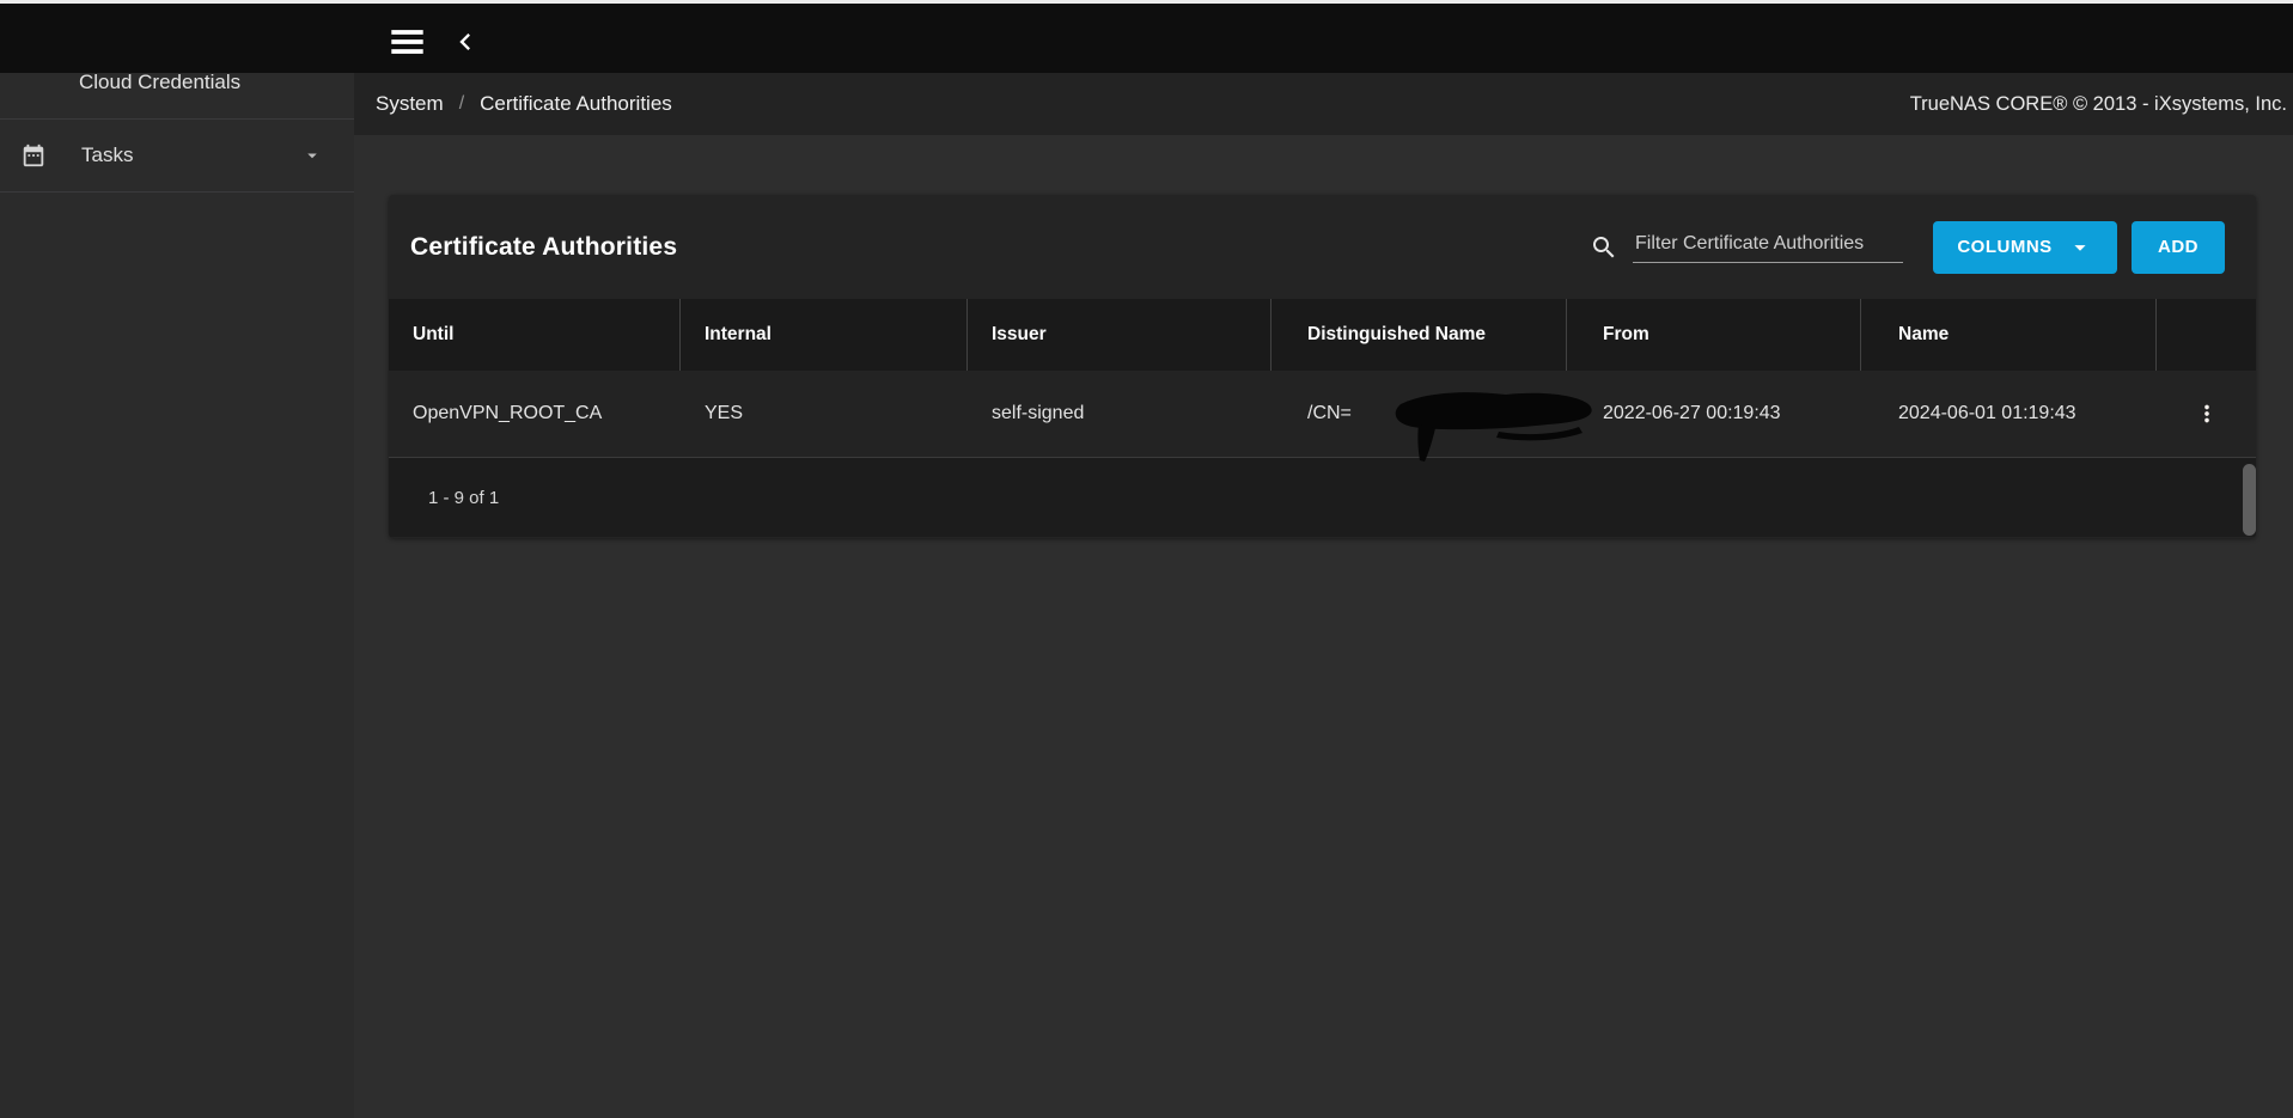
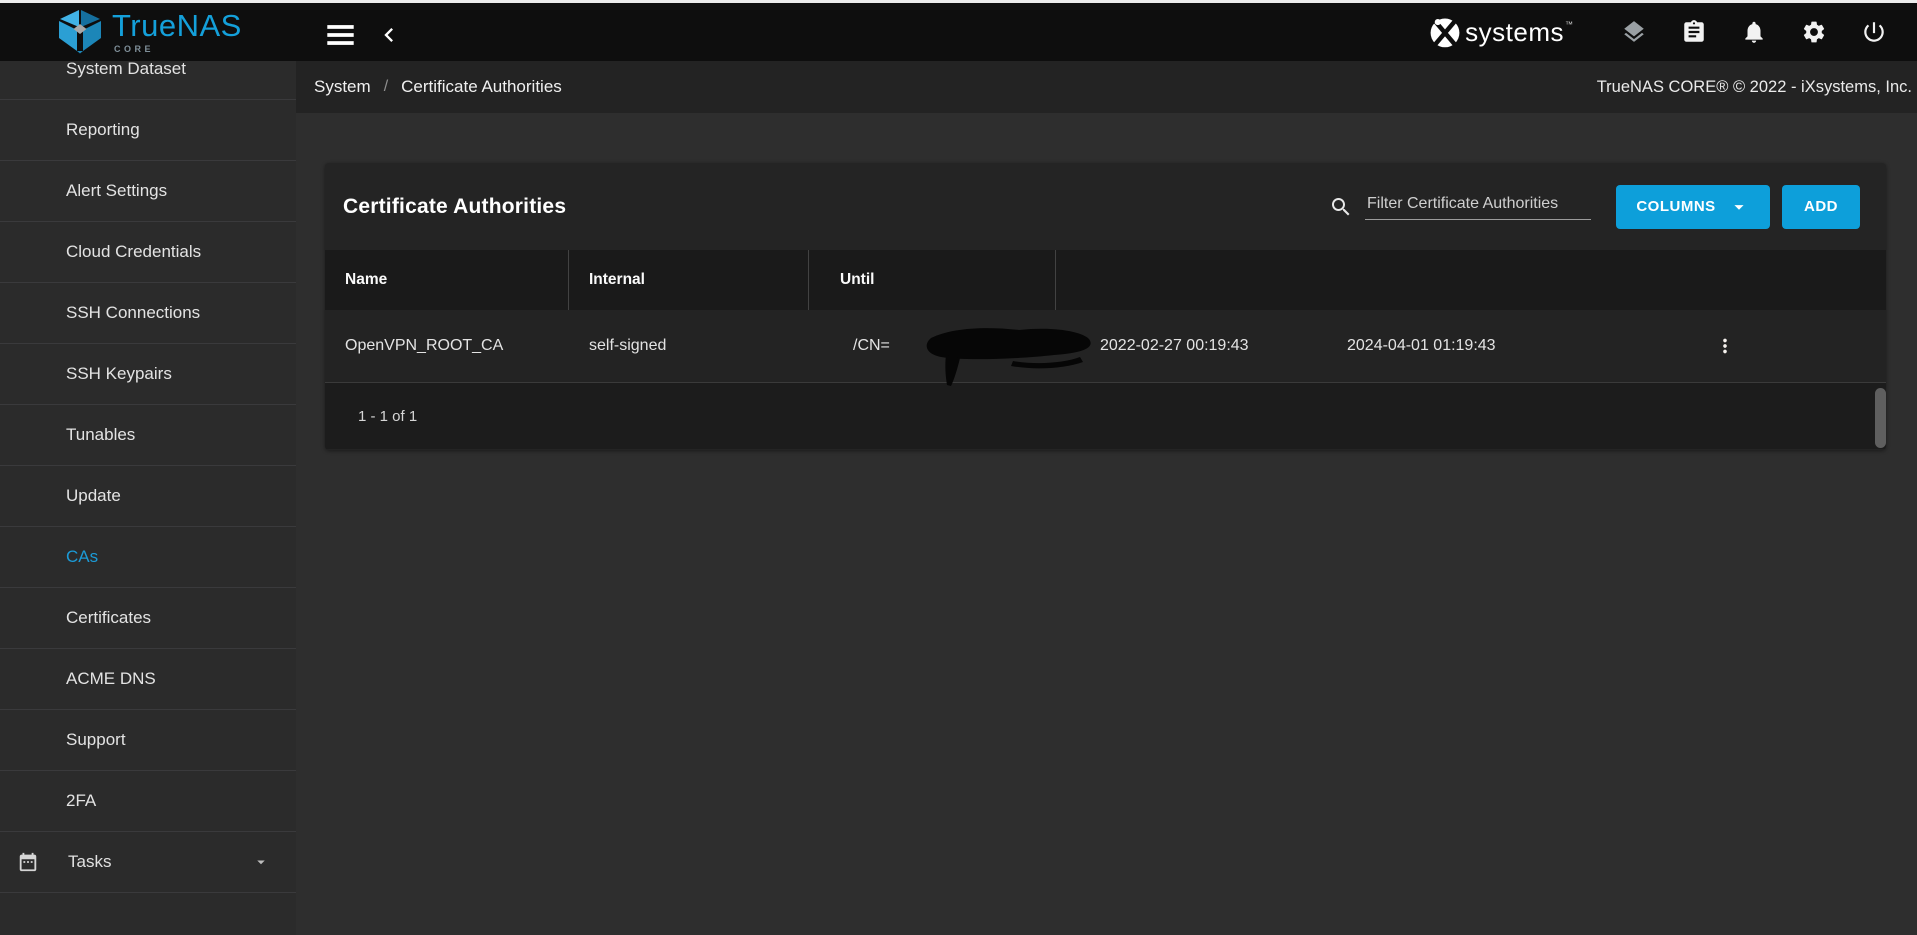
+ TrueNAS
+ CORE
+ systems
+ ™
+ System Dataset
+ Reporting
+ Alert Settings
  Cloud Credentials
+ SSH Connections
+ SSH Keypairs
+ Tunables
+ Update
+ CAs
+ Certificates
+ ACME DNS
+ Support
+ 2FA
  Tasks
  System
  /
  Certificate Authorities
- TrueNAS CORE® © 2013 - iXsystems, Inc.
+ TrueNAS CORE® © 2022 - iXsystems, Inc.
  Certificate Authorities
  Filter Certificate Authorities
  COLUMNS
  ADD
- Until
+ Name
  Internal
- Issuer
- Distinguished Name
- From
- Name
+ Until
  OpenVPN_ROOT_CA
- YES
  self-signed
  /CN=
- 2022-06-27 00:19:43
+ 2022-02-27 00:19:43
- 2024-06-01 01:19:43
+ 2024-04-01 01:19:43
- 1 - 9 of 1
+ 1 - 1 of 1
